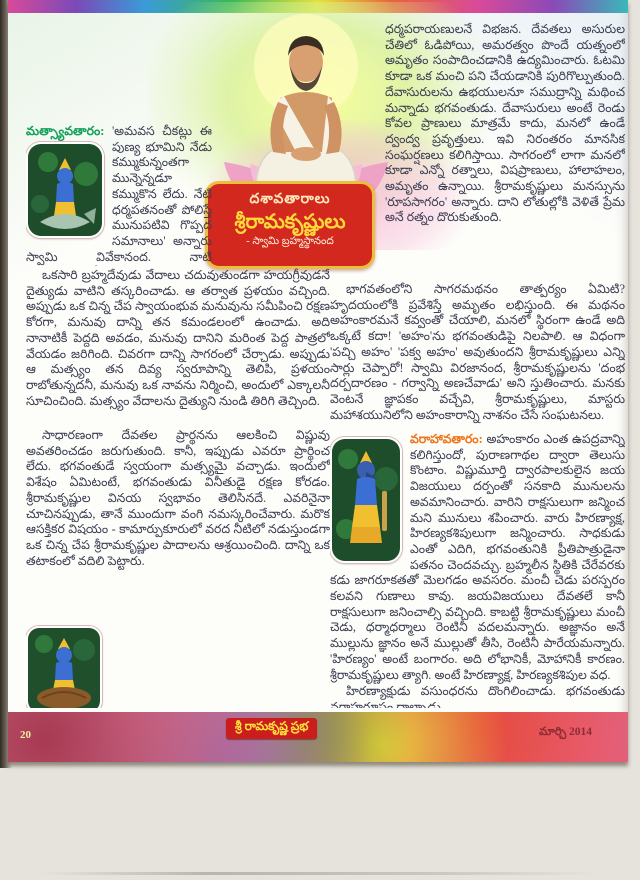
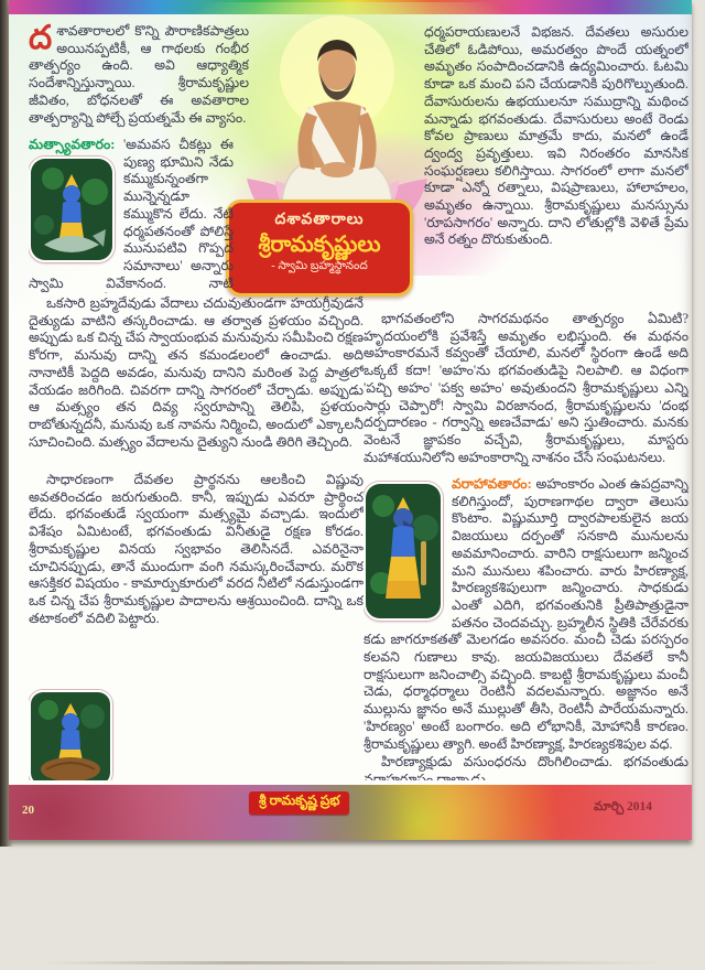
  దశావతారాలు
  శ్రీరామకృష్ణులు
  - స్వామి బ్రహ్మస్థానంద
+ ద
+ శావతారాలలో కొన్ని పౌరాణికపాత్రలు అయినప్పటికీ, ఆ గాథలకు గంభీర తాత్పర్యం ఉంది. అవి ఆధ్యాత్మిక సందేశాన్నిస్తున్నాయి. శ్రీరామకృష్ణుల జీవితం, బోధనలతో ఈ అవతారాల తాత్పర్యాన్ని పోల్చే ప్రయత్నమే ఈ వ్యాసం.
  ఒకసారి బ్రహ్మదేవుడు వేదాలు చదువుతుండగా హయగ్రీవుడనే దైత్యుడు వాటిని తస్కరించాడు. ఆ తర్వాత ప్రళయం వచ్చింది. అప్పుడు ఒక చిన్న చేప స్వాయంభువ మనువును సమీపించి రక్షణ కోరగా, మనువు దాన్ని తన కమండలంలో ఉంచాడు. అది నానాటికీ పెద్దది అవడం, మనువు దానిని మరింత పెద్ద పాత్రలో వేయడం జరిగింది. చివరగా దాన్ని సాగరంలో చేర్చాడు. అప్పుడు ఆ మత్స్యం తన దివ్య స్వరూపాన్ని తెలిపి, ప్రళయం రాబోతున్నదనీ, మనువు ఒక నావను నిర్మించి, అందులో ఎక్కాలనీ సూచించింది. మత్స్యం వేదాలను దైత్యుని నుండి తిరిగి తెచ్చింది.
  సాధారణంగా దేవతల ప్రార్థనను ఆలకించి విష్ణువు అవతరించడం జరుగుతుంది. కానీ, ఇప్పుడు ఎవరూ ప్రార్థించ లేదు. భగవంతుడే స్వయంగా మత్స్యమై వచ్చాడు. ఇందులో విశేషం ఏమిటంటే, భగవంతుడు వినీతుడై రక్షణ కోరడం. శ్రీరామకృష్ణుల వినయ స్వభావం తెలిసినదే. ఎవరినైనా చూచినప్పుడు, తానే ముందుగా వంగి నమస్కరించేవారు. మరొక ఆసక్తికర విషయం - కామార్పుకూరులో వరద నీటిలో నడుస్తుండగా ఒక చిన్న చేప శ్రీరామకృష్ణుల పాదాలను ఆశ్రయించింది. దాన్ని ఒక తటాకంలో వదిలి పెట్టారు.
  ధర్మపరాయణులనే విభజన. దేవతలు అసురుల చేతిలో ఓడిపోయి, అమరత్వం పొందే యత్నంలో అమృతం సంపాదించడానికి ఉద్యమించారు. ఓటమి కూడా ఒక మంచి పని చేయడానికి పురిగొల్పుతుంది. దేవాసురులను ఉభయులనూ సముద్రాన్ని మథించ మన్నాడు భగవంతుడు. దేవాసురులు అంటే రెండు కోవల ప్రాణులు మాత్రమే కాదు, మనలో ఉండే ద్వంద్వ ప్రవృత్తులు. ఇవి నిరంతరం మానసిక సంఘర్షణలు కలిగిస్తాయి. సాగరంలో లాగా మనలో కూడా ఎన్నో రత్నాలు, విషప్రాణులు, హాలాహలం, అమృతం ఉన్నాయి. శ్రీరామకృష్ణులు మనస్సును 'రూపసాగరం' అన్నారు. దాని లోతుల్లోకి వెళితే ప్రేమ అనే రత్నం దొరుకుతుంది.
  భాగవతంలోని సాగరమథనం తాత్పర్యం ఏమిటి? హృదయంలోకి ప్రవేశిస్తే అమృతం లభిస్తుంది. ఈ మథనం అహంకారమనే కవ్వంతో చేయాలి, మనలో స్థిరంగా ఉండే అది ఒక్కటే కదా! 'అహం'ను భగవంతుడిపై నిలపాలి. ఆ విధంగా 'పచ్చి అహం' 'పక్వ అహం' అవుతుందని శ్రీరామకృష్ణులు ఎన్ని సార్లు చెప్పారో! స్వామి విరజానంద, శ్రీరామకృష్ణులను 'దంభ దర్పదారణం - గర్వాన్ని అణచేవాడు' అని స్తుతించారు. మనకు వెంటనే జ్ఞాపకం వచ్చేవి, శ్రీరామకృష్ణులు, మాస్టరు మహాశయునిలోని అహంకారాన్ని నాశనం చేసే సంఘటనలు.
  వరాహావతారం: అహంకారం ఎంత ఉపద్రవాన్ని కలిగిస్తుందో, పురాణగాథల ద్వారా తెలుసు కొంటాం. విష్ణుమూర్తి ద్వారపాలకులైన జయ విజయులు దర్పంతో సనకాది మునులను అవమానించారు. వారిని రాక్షసులుగా జన్మించ మని మునులు శపించారు. వారు హిరణ్యాక్ష, హిరణ్యకశిపులుగా జన్మించారు. సాధకుడు ఎంతో ఎదిగి, భగవంతునికి ప్రీతిపాత్రుడైనా పతనం చెందవచ్చు. బ్రహ్మలీన స్థితికి చేరేవరకు కడు జాగరూకతతో మెలగడం అవసరం. మంచీ చెడు పరస్పరం కలవని గుణాలు కావు. జయవిజయులు దేవతలే కానీ రాక్షసులుగా జనించాల్సి వచ్చింది. కాబట్టి శ్రీరామకృష్ణులు మంచీ చెడు, ధర్మాధర్మాలు రెంటినీ వదలమన్నారు. అజ్ఞానం అనే ముల్లును జ్ఞానం అనే ముల్లుతో తీసి, రెంటినీ పారేయమన్నారు. 'హిరణ్యం' అంటే బంగారం. అది లోభానికీ, మోహానికీ కారణం. శ్రీరామకృష్ణులు త్యాగి. అంటే హిరణ్యాక్ష, హిరణ్యకశిపుల వధ. హిరణ్యాక్షుడు వసుంధరను దొంగిలించాడు. భగవంతుడు వరాహరూపం దాల్చాడు.
  20
  శ్రీ రామకృష్ణ ప్రభ
  మార్చి 2014
